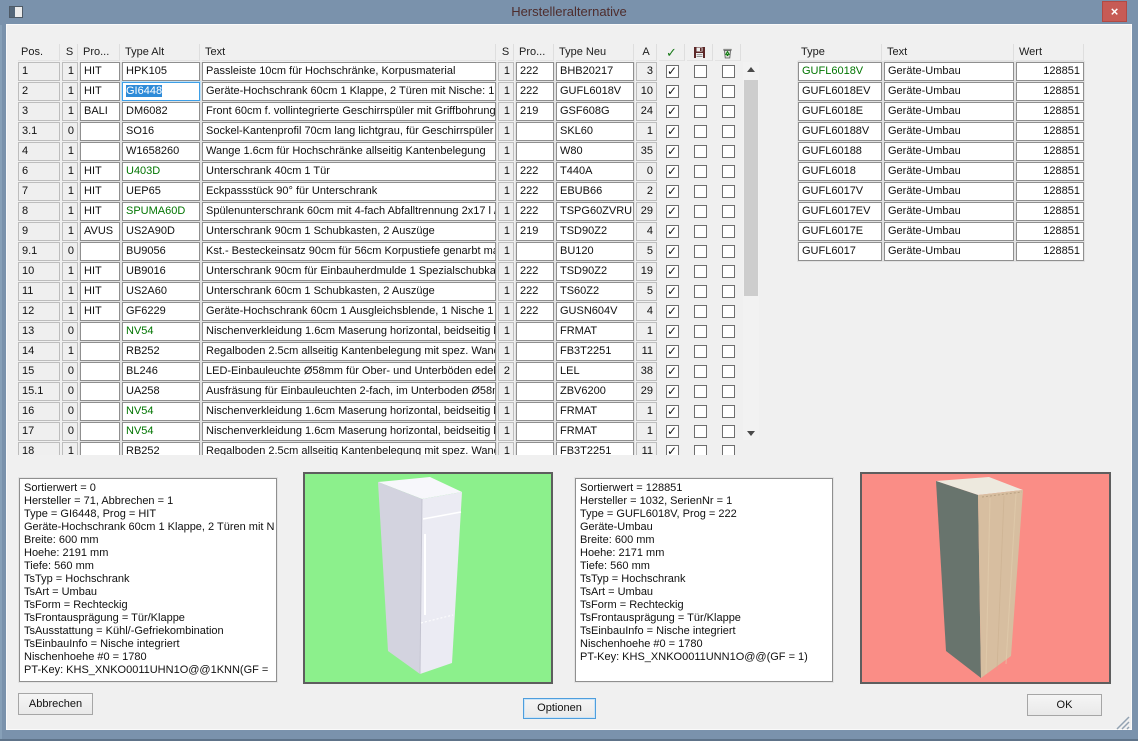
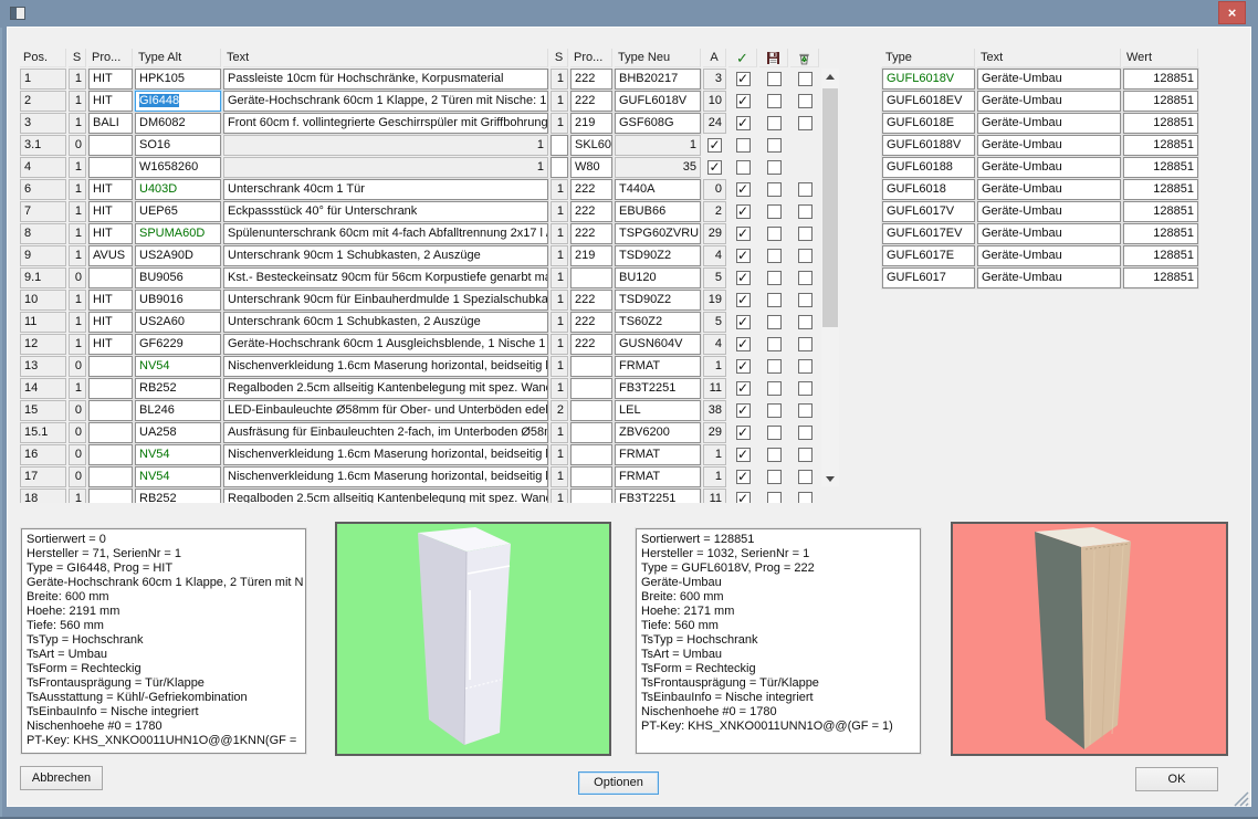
- Herstelleralternative
  ×
  Pos.
  S
  Pro...
  Type Alt
  Text
  S
  Pro...
  Type Neu
  A
  ✓
  1
  1
  HIT
  HPK105
  Passleiste 10cm für Hochschränke, Korpusmaterial
  1
  222
  BHB20217
  3
  ✓
  2
  1
  HIT
  GI6448
  Geräte-Hochschrank 60cm 1 Klappe, 2 Türen mit Nische: 1
  1
  222
  GUFL6018V
  10
  ✓
  3
  1
  BALI
  DM6082
  Front 60cm f. vollintegrierte Geschirrspüler mit Griffbohrung
  1
  219
  GSF608G
  24
  ✓
  3.1
  0
  SO16
- Sockel-Kantenprofil 70cm lang lichtgrau, für Geschirrspüler
  1
  SKL60
  1
  ✓
  4
  1
  W1658260
- Wange 1.6cm für Hochschränke allseitig Kantenbelegung
  1
  W80
  35
  ✓
  6
  1
  HIT
  U403D
  Unterschrank 40cm 1 Tür
  1
  222
  T440A
  0
  ✓
  7
  1
  HIT
  UEP65
- Eckpassstück 90° für Unterschrank
+ Eckpassstück 40° für Unterschrank
  1
  222
  EBUB66
  2
  ✓
  8
  1
  HIT
  SPUMA60D
  Spülenunterschrank 60cm mit 4-fach Abfalltrennung 2x17 l /
  1
  222
  TSPG60ZVRU
  29
  ✓
  9
  1
  AVUS
  US2A90D
  Unterschrank 90cm 1 Schubkasten, 2 Auszüge
  1
  219
  TSD90Z2
  4
  ✓
  9.1
  0
  BU9056
  Kst.- Besteckeinsatz 90cm für 56cm Korpustiefe genarbt ma
  1
  BU120
  5
  ✓
  10
  1
  HIT
  UB9016
  Unterschrank 90cm für Einbauherdmulde 1 Spezialschubka
  1
  222
  TSD90Z2
  19
  ✓
  11
  1
  HIT
  US2A60
  Unterschrank 60cm 1 Schubkasten, 2 Auszüge
  1
  222
  TS60Z2
  5
  ✓
  12
  1
  HIT
  GF6229
  Geräte-Hochschrank 60cm 1 Ausgleichsblende, 1 Nische 1
  1
  222
  GUSN604V
  4
  ✓
  13
  0
  NV54
  Nischenverkleidung 1.6cm Maserung horizontal, beidseitig
  1
  FRMAT
  1
  ✓
  14
  1
  RB252
  Regalboden 2.5cm allseitig Kantenbelegung mit spez. Wan
  1
  FB3T2251
  11
  ✓
  15
  0
  BL246
  LED-Einbauleuchte Ø58mm für Ober- und Unterböden edel
  2
  LEL
  38
  ✓
  15.1
  0
  UA258
  Ausfräsung für Einbauleuchten 2-fach, im Unterboden Ø58
  1
  ZBV6200
  29
  ✓
  16
  0
  NV54
  Nischenverkleidung 1.6cm Maserung horizontal, beidseitig
  1
  FRMAT
  1
  ✓
  17
  0
  NV54
  Nischenverkleidung 1.6cm Maserung horizontal, beidseitig
  1
  FRMAT
  1
  ✓
  18
  1
  RB252
  Regalboden 2.5cm allseitig Kantenbelegung mit spez. Wan
  1
  FB3T2251
  11
  ✓
  Type
  Text
  Wert
  GUFL6018V
  Geräte-Umbau
  128851
  GUFL6018EV
  Geräte-Umbau
  128851
  GUFL6018E
  Geräte-Umbau
  128851
  GUFL60188V
  Geräte-Umbau
  128851
  GUFL60188
  Geräte-Umbau
  128851
  GUFL6018
  Geräte-Umbau
  128851
  GUFL6017V
  Geräte-Umbau
  128851
  GUFL6017EV
  Geräte-Umbau
  128851
  GUFL6017E
  Geräte-Umbau
  128851
  GUFL6017
  Geräte-Umbau
  128851
  Sortierwert = 0
- Hersteller = 71, Abbrechen = 1
+ Hersteller = 71, SerienNr = 1
  Type = GI6448, Prog = HIT
  Geräte-Hochschrank 60cm 1 Klappe, 2 Türen mit N
  Breite: 600 mm
  Hoehe: 2191 mm
  Tiefe: 560 mm
  TsTyp = Hochschrank
  TsArt = Umbau
  TsForm = Rechteckig
  TsFrontausprägung = Tür/Klappe
  TsAusstattung = Kühl/-Gefriekombination
  TsEinbauInfo = Nische integriert
  Nischenhoehe #0 = 1780
  PT-Key: KHS_XNKO0011UHN1O@@1KNN(GF =
  Sortierwert = 128851
  Hersteller = 1032, SerienNr = 1
  Type = GUFL6018V, Prog = 222
  Geräte-Umbau
  Breite: 600 mm
  Hoehe: 2171 mm
  Tiefe: 560 mm
  TsTyp = Hochschrank
  TsArt = Umbau
  TsForm = Rechteckig
  TsFrontausprägung = Tür/Klappe
  TsEinbauInfo = Nische integriert
  Nischenhoehe #0 = 1780
  PT-Key: KHS_XNKO0011UNN1O@@(GF = 1)
  Abbrechen
  Optionen
  OK
